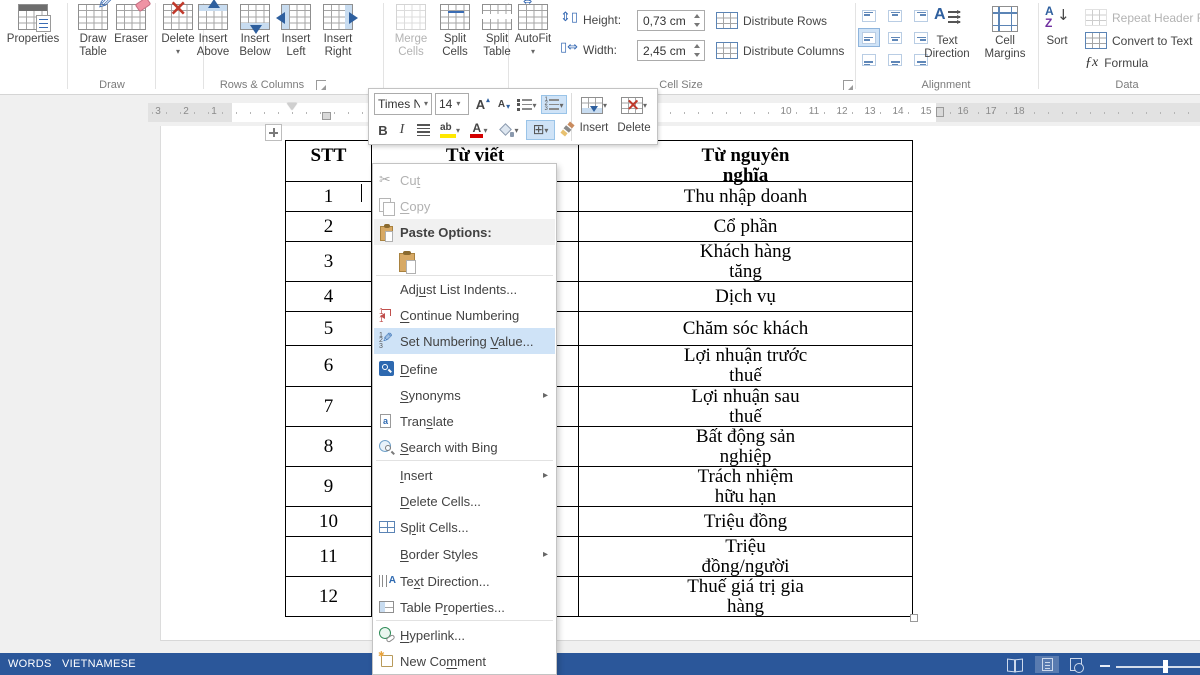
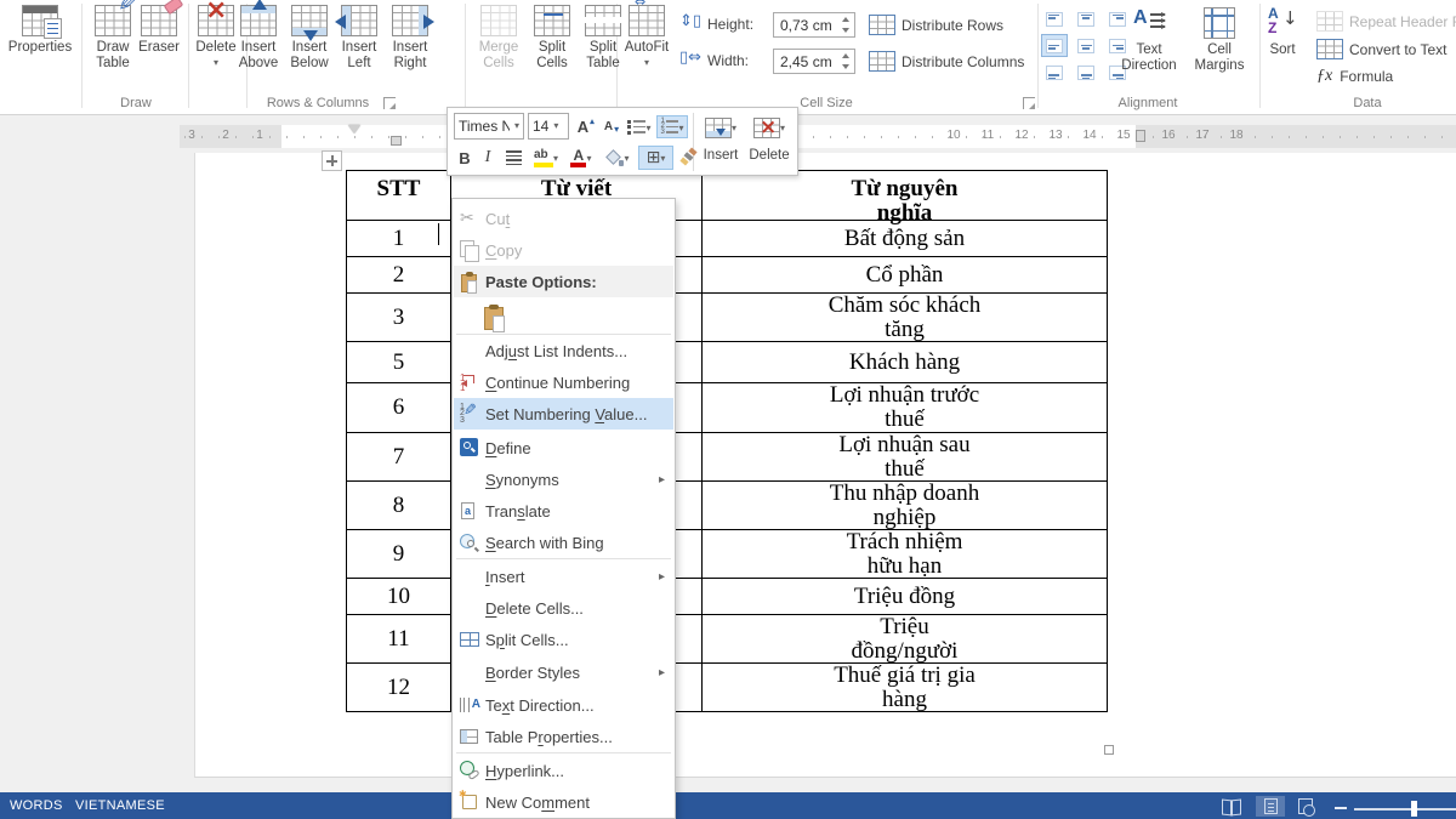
  Properties
  Draw Table
  Eraser
  ×
  Delete
  ▾
  Insert Above
  Insert Below
  Insert Left
  Insert Right
  Merge Cells
  Split Cells
  Split Table
  ⇔
  AutoFit
  ▾
  ⇕▯
  Height:
  0,73 cm
  ▯⇔
  Width:
  2,45 cm
  Distribute Rows
  Distribute Columns
  A
  Text Direction
  Cell Margins
  A
  Z
  ↓
  Sort
  Repeat Header
  Convert to Text
  ƒx
  Formula
  Draw
  Rows & Columns
  Cell Size
  Alignment
  Data
  3
  2
  1
  10
  11
  12
  13
  14
  15
  16
  17
  18
  STT
  Từ viết
  Từ nguyên
  nghĩa
  1
- Thu nhập doanh
+ Bất động sản
  2
  Cổ phần
  3
- Khách hàng
+ Chăm sóc khách
  tăng
- 4
- Dịch vụ
  5
- Chăm sóc khách
+ Khách hàng
  6
  Lợi nhuận trước
  thuế
  7
  Lợi nhuận sau
  thuế
  8
- Bất động sản
+ Thu nhập doanh
  nghiệp
  9
  Trách nhiệm
  hữu hạn
  10
  Triệu đồng
  11
  Triệu
  đồng/người
  12
  Thuế giá trị gia
  hàng
  Times N
  ▾
  14
  ▾
  A
  A
  ▾
  ▾
  ▾
  ▾
  ×
  ▾
  Insert
  Delete
  B
  I
  ab
  ▾
  A
  ▾
  ▾
  ⊞
  ▾
  ✂
  Cut
  Copy
  Paste Options:
  Adjust List Indents...
  1
  1
  Continue Numbering
  Set Numbering Value...
  Define
  Synonyms
  ▸
  a
  Translate
  Search with Bing
  Insert
  ▸
  Delete Cells...
  Split Cells...
  Border Styles
  ▸
  A
  Text Direction...
  Table Properties...
  Hyperlink...
  ✱
  New Comment
  WORDS
  VIETNAMESE
